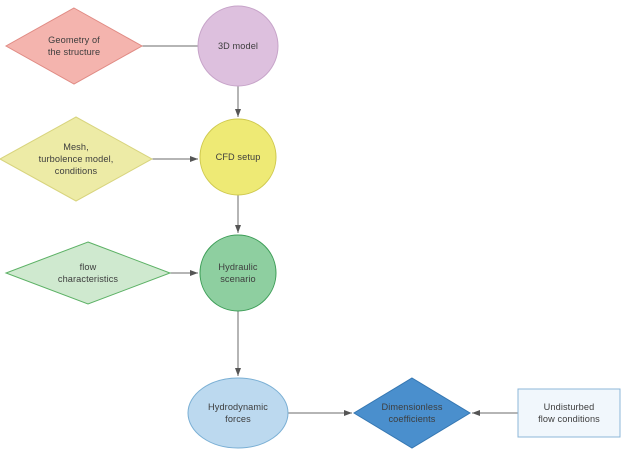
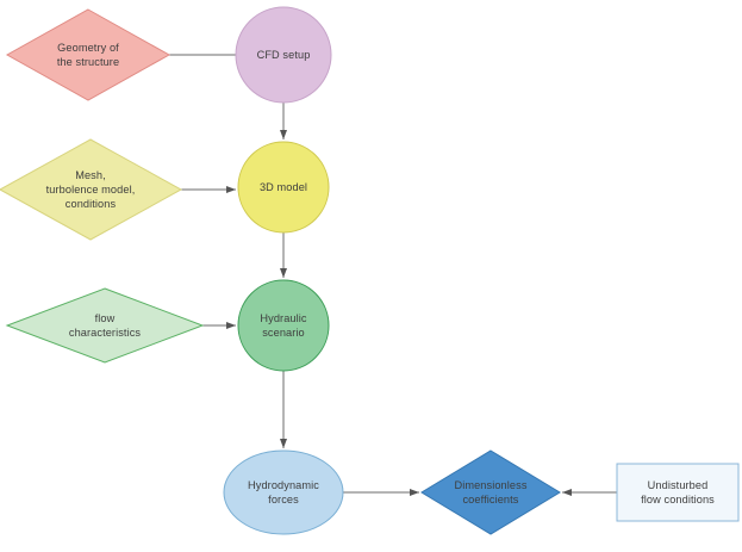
  Geometry of
  the structure
- 3D model
+ CFD setup
  Mesh,
  turbolence model,
  conditions
- CFD setup
+ 3D model
  flow
  characteristics
  Hydraulic
  scenario
  Hydrodynamic
  forces
  Dimensionless
  coefficients
  Undisturbed
  flow conditions
